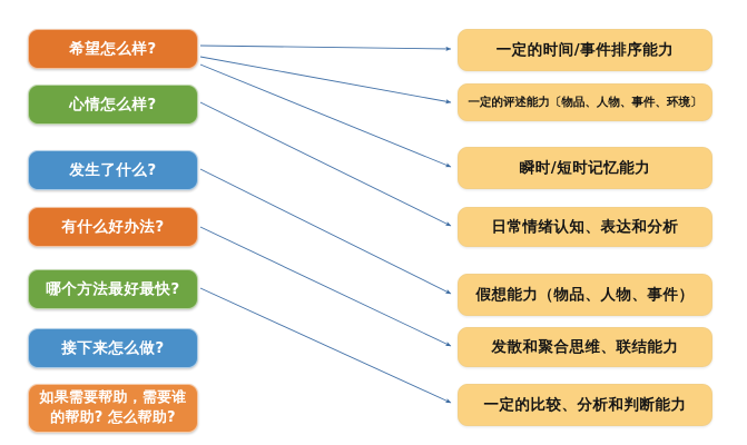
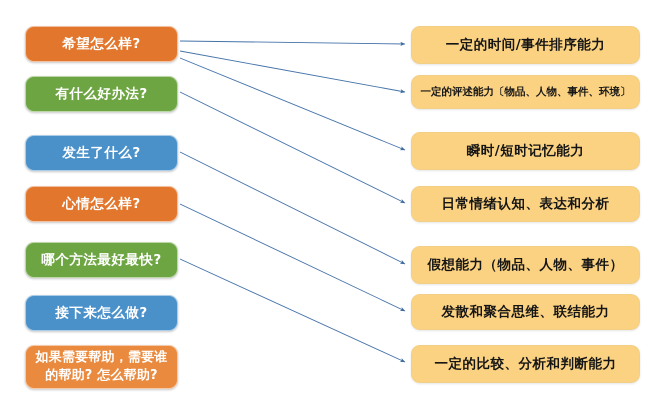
  希望怎么样?
- 心情怎么样?
+ 有什么好办法?
  发生了什么?
- 有什么好办法?
+ 心情怎么样?
  哪个方法最好最快?
  接下来怎么做?
  如果需要帮助，需要谁的帮助? 怎么帮助?
  一定的时间/事件排序能力
  一定的评述能力〔物品、人物、事件、环境〕
  瞬时/短时记忆能力
  日常情绪认知、表达和分析
  假想能力（物品、人物、事件）
  发散和聚合思维、联结能力
  一定的比较、分析和判断能力
